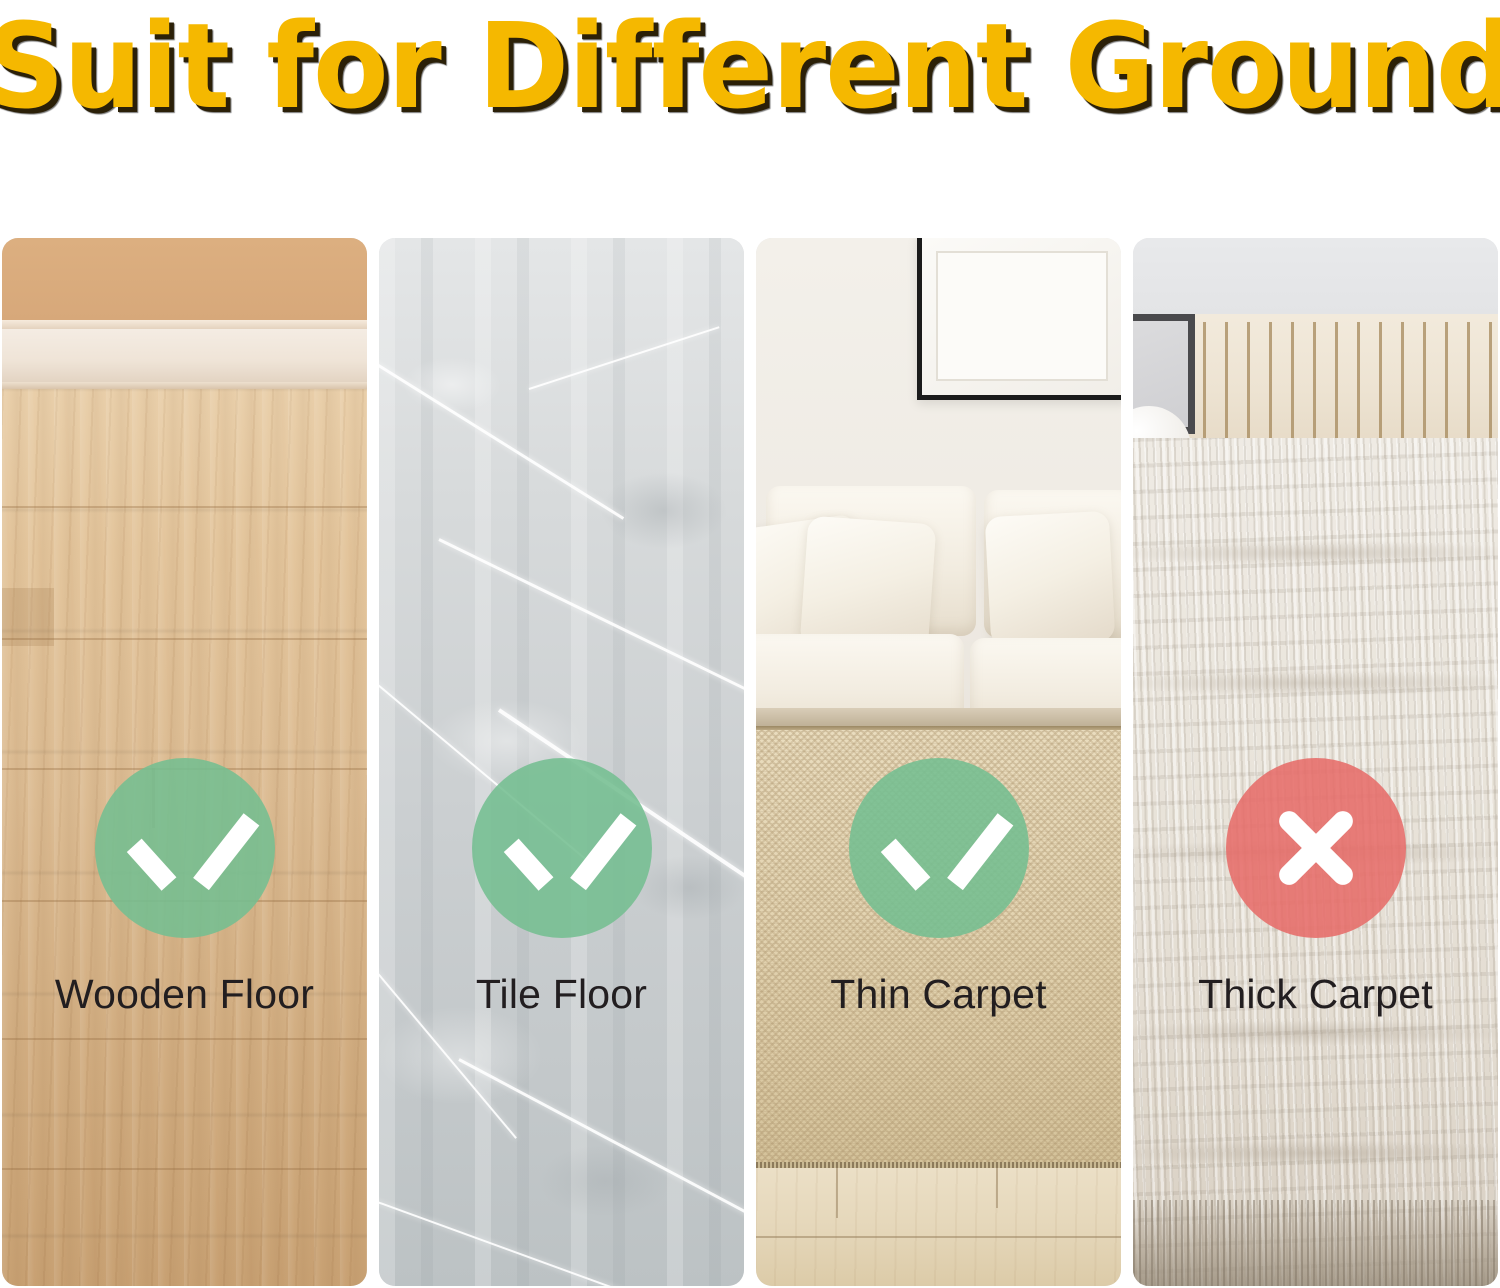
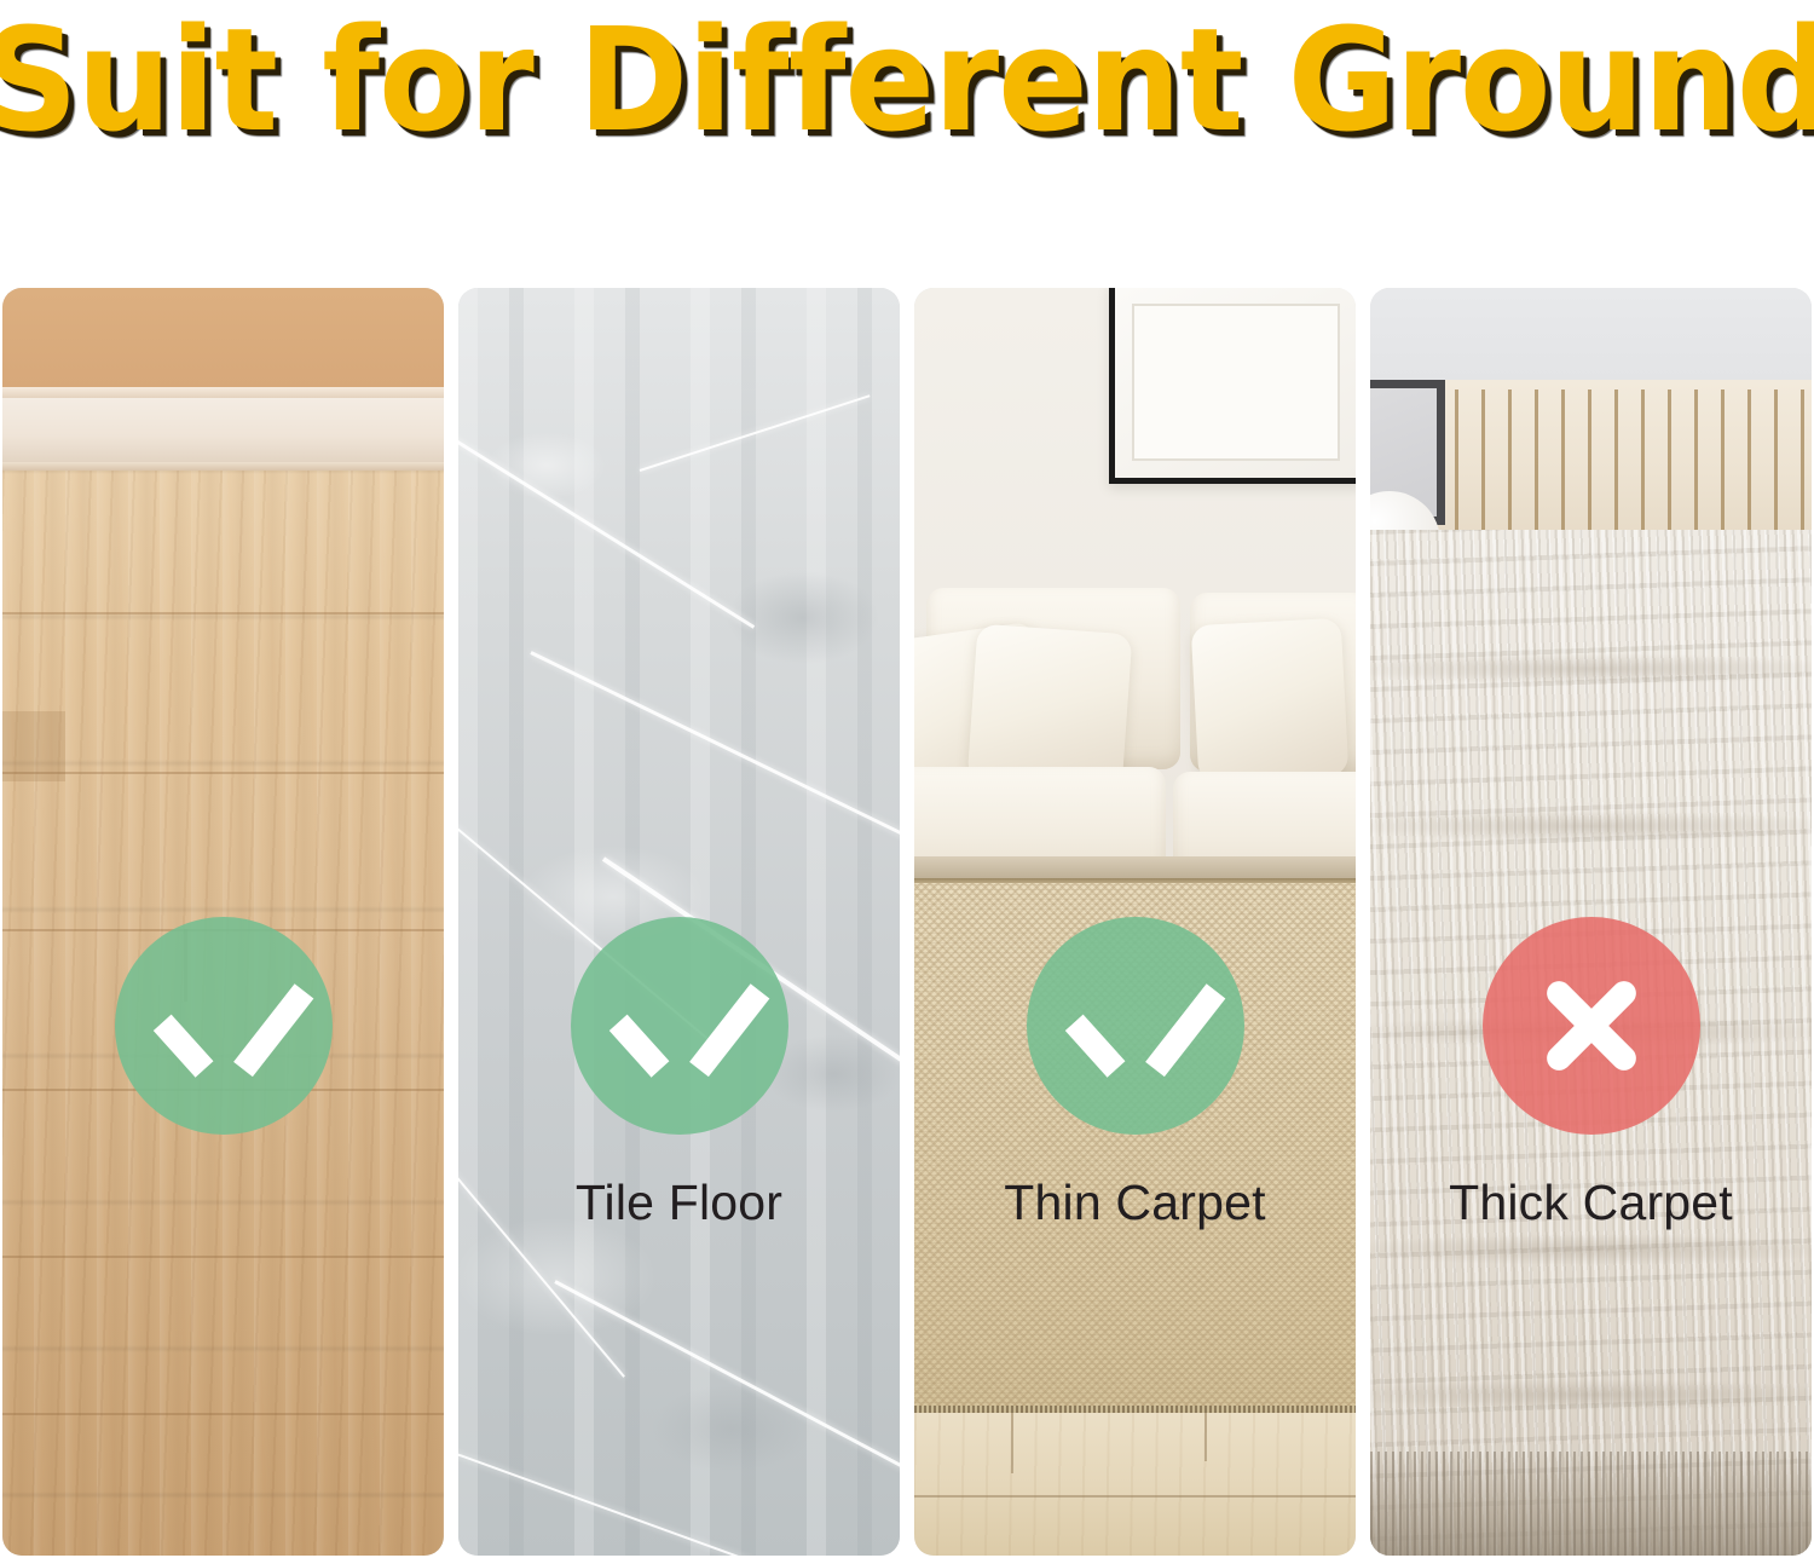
  Suit for Different Ground
- Wooden Floor
  Tile Floor
  Thin Carpet
  Thick Carpet
